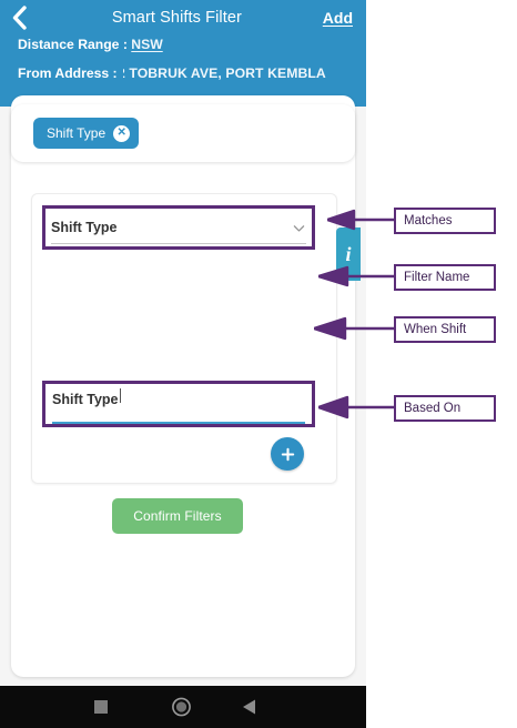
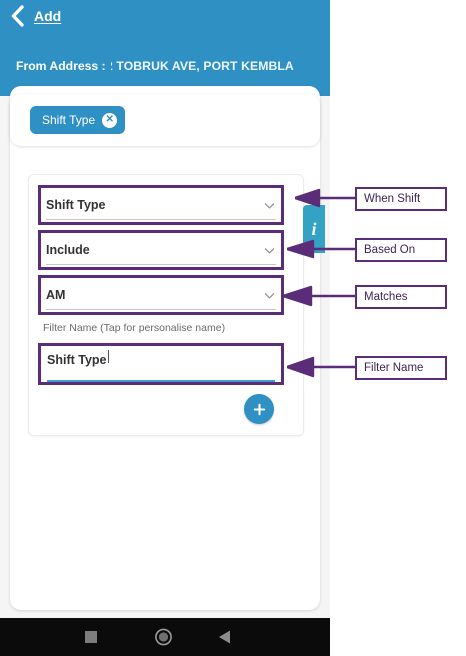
- Smart Shifts Filter
  Add
- Distance Range : NSW
  From Address : TOBRUK AVE, PORT KEMBLA
  Shift Type
  ✕
  Shift Type
+ Include
+ AM
+ Filter Name (Tap for personalise name)
  Shift Type
- Confirm Filters
  i
- Matches
+ When Shift
- Filter Name
+ Based On
- When Shift
+ Matches
- Based On
+ Filter Name
